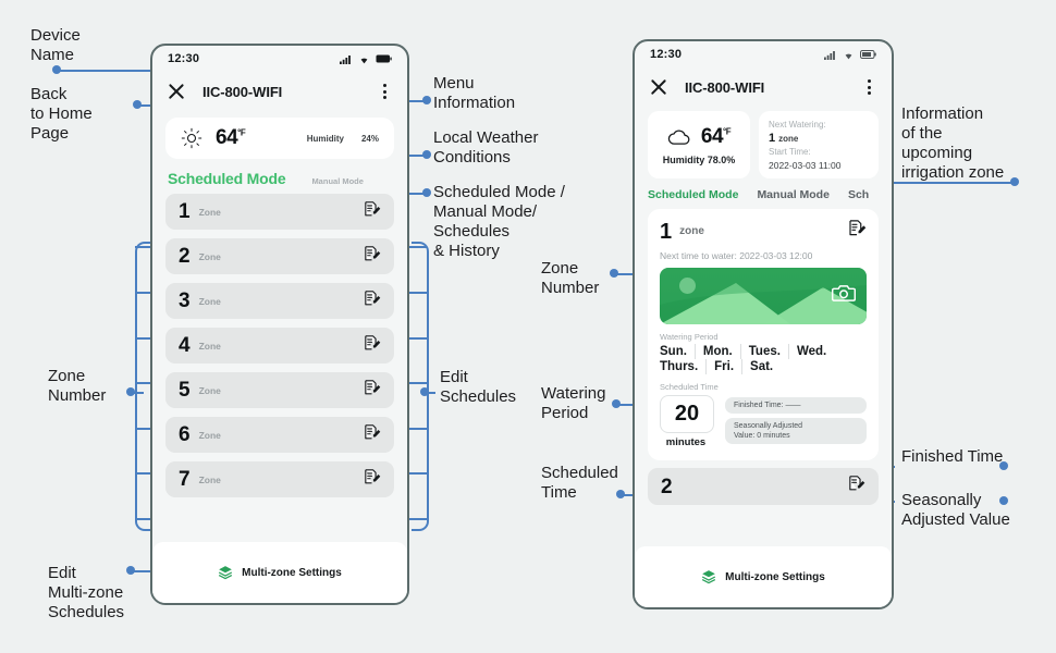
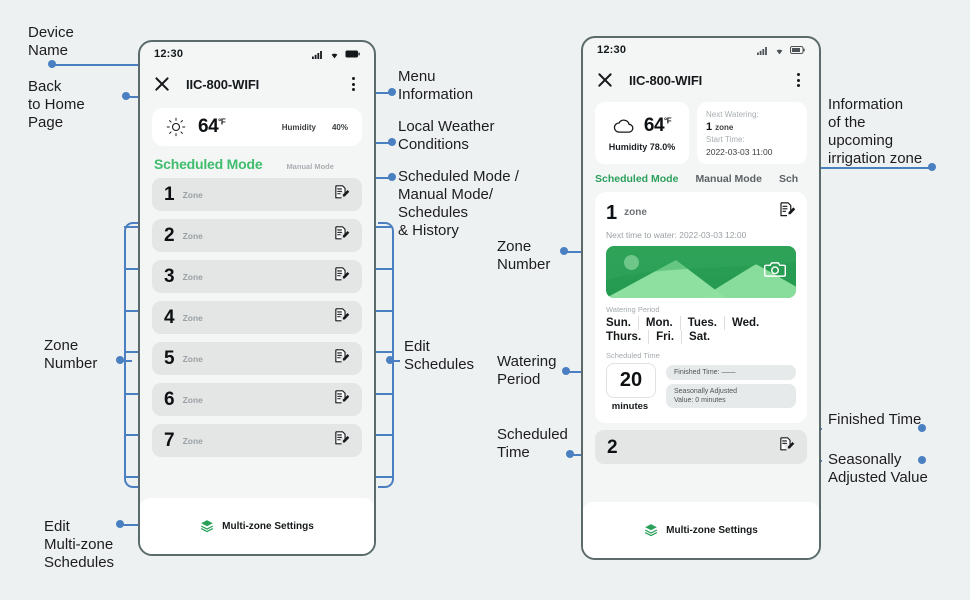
  Device
  Name
  Back
  to Home
  Page
  Zone
  Number
  Edit
  Multi-zone
  Schedules
  Menu
  Information
  Local Weather
  Conditions
  Scheduled Mode /
  Manual Mode/
  Schedules
  & History
  Edit
  Schedules
  Zone
  Number
  Watering
  Period
  Scheduled
  Time
  Information
  of the
  upcoming
  irrigation zone
  Finished Time
  Seasonally
  Adjusted Value
  12:30
  IIC-800-WIFI
  64°F
  Humidity
- 24%
+ 40%
  Scheduled Mode
  Manual Mode
  1
  Zone
  2
  Zone
  3
  Zone
  4
  Zone
  5
  Zone
  6
  Zone
  7
  Zone
  Multi-zone Settings
  12:30
  IIC-800-WIFI
  64°F
  Humidity 78.0%
  Next Watering:
  1 zone
  Start Time:
  2022-03-03 11:00
  Scheduled Mode
  Manual Mode
  Sch
  1
  zone
  Next time to water: 2022-03-03 12:00
  Watering Period
  Sun.
  Mon.
  Tues.
  Wed.
  Thurs.
  Fri.
  Sat.
  Scheduled Time
  20
  minutes
  2
  Multi-zone Settings
